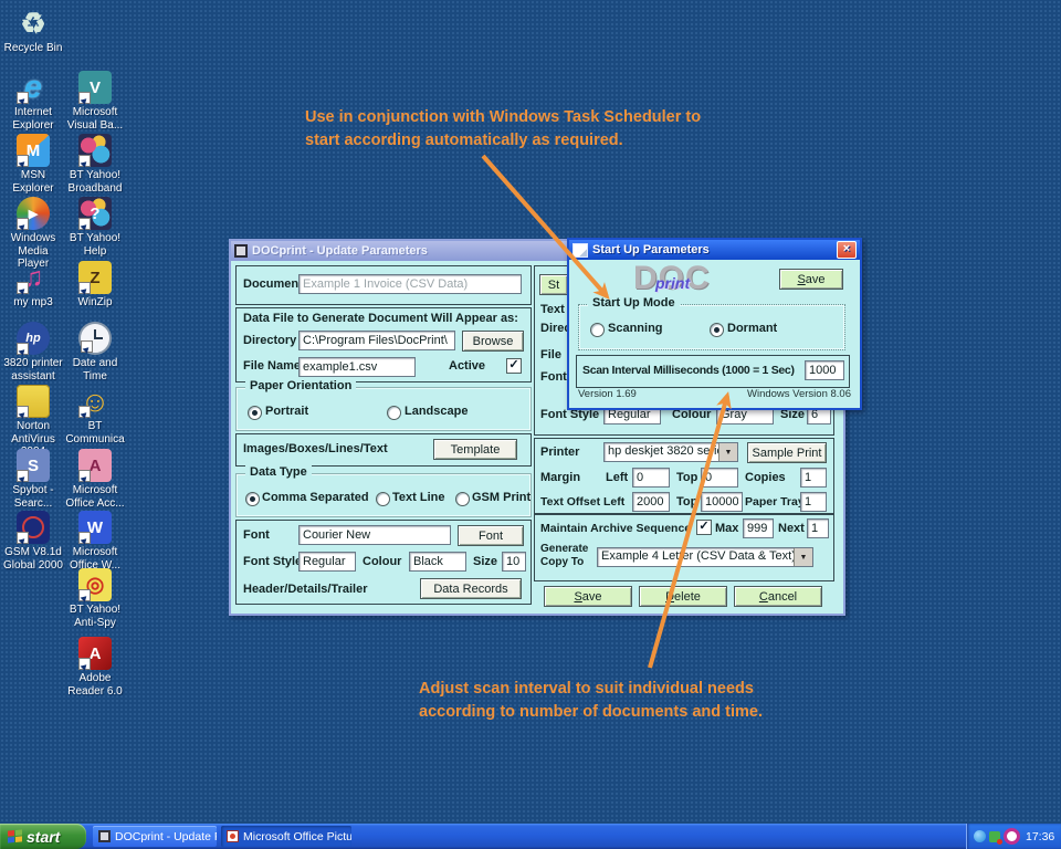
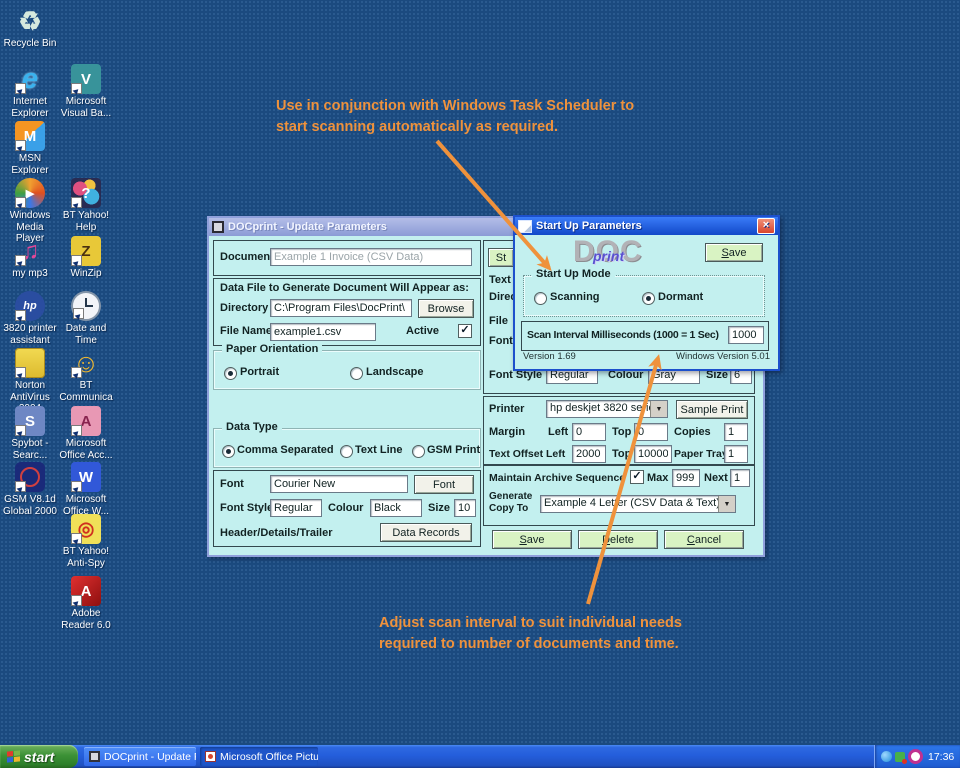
  ♻
  Recycle Bin
  e
  Internet Explorer
  M
  MSN Explorer
  ▶
  Windows Media Player
  ♫
  my mp3
  hp
  3820 printer assistant
  Norton AntiVirus
  S
  Spybot - Searc...
  GSM V8.1d Global 2000
  V
  Microsoft Visual Ba...
- BT Yahoo! Broadband
  ?
  BT Yahoo! Help
  Z
  WinZip
  Date and Time
  ☺
  BT Communica
  A
  Microsoft Office Acc...
  W
  Microsoft Office W...
  ◎
  BT Yahoo! Anti-Spy
  A
  Adobe Reader 6.0
  DOCprint - Update Parameters
  Documen
  Example 1 Invoice (CSV Data)
  Data File to Generate Document Will Appear as:
  Directory
  C:\Program Files\DocPrint\
  Browse
  File Name
  example1.csv
  Active
  ✓
  Paper Orientation
  Portrait
  Landscape
- Images/Boxes/Lines/Text
- Template
  Data Type
  Comma Separated
  Text Line
  GSM Print
  Font
  Courier New
  Font
  Font Styl
  Regular
  Colour
  Black
  Size
  10
  Header/Details/Trailer
  Data Records
  St
  Text
  Dire
  File
  Font
  Font Style
  Regular
  Colour
  Gray
  Size
  6
  Printer
  hp deskjet 3820 sei
  Sample Print
  Margin
  Left
  0
  Top
  0
  Copies
  1
  Text Offset Left
  2000
  Top
  10000
  Paper Tra
  1
  Maintain Archive Sequenc
  ✓
  Max
  999
  Next
  1
  Generate
  Copy To
  Example 4 Leter (CSV Data & Text
  S
  ave
  elete
  C
  ancel
  Start Up Parameters
  ×
  DOC
  print
  S
  ave
  Start Up Mode
  Scanning
  Dormant
  Scan Interval Milliseconds (1000 = 1 Sec)
  1000
  Version 1.69
- Windows Version 8.06
+ Windows Version 5.01
  Use in conjunction with Windows Task Scheduler to
- start according automatically as required.
+ start scanning automatically as required.
  Adjust scan interval to suit individual needs
- according to number of documents and time.
+ required to number of documents and time.
  start
  DOCprint - Update
  Microsoft Office Pictu
  17:36
